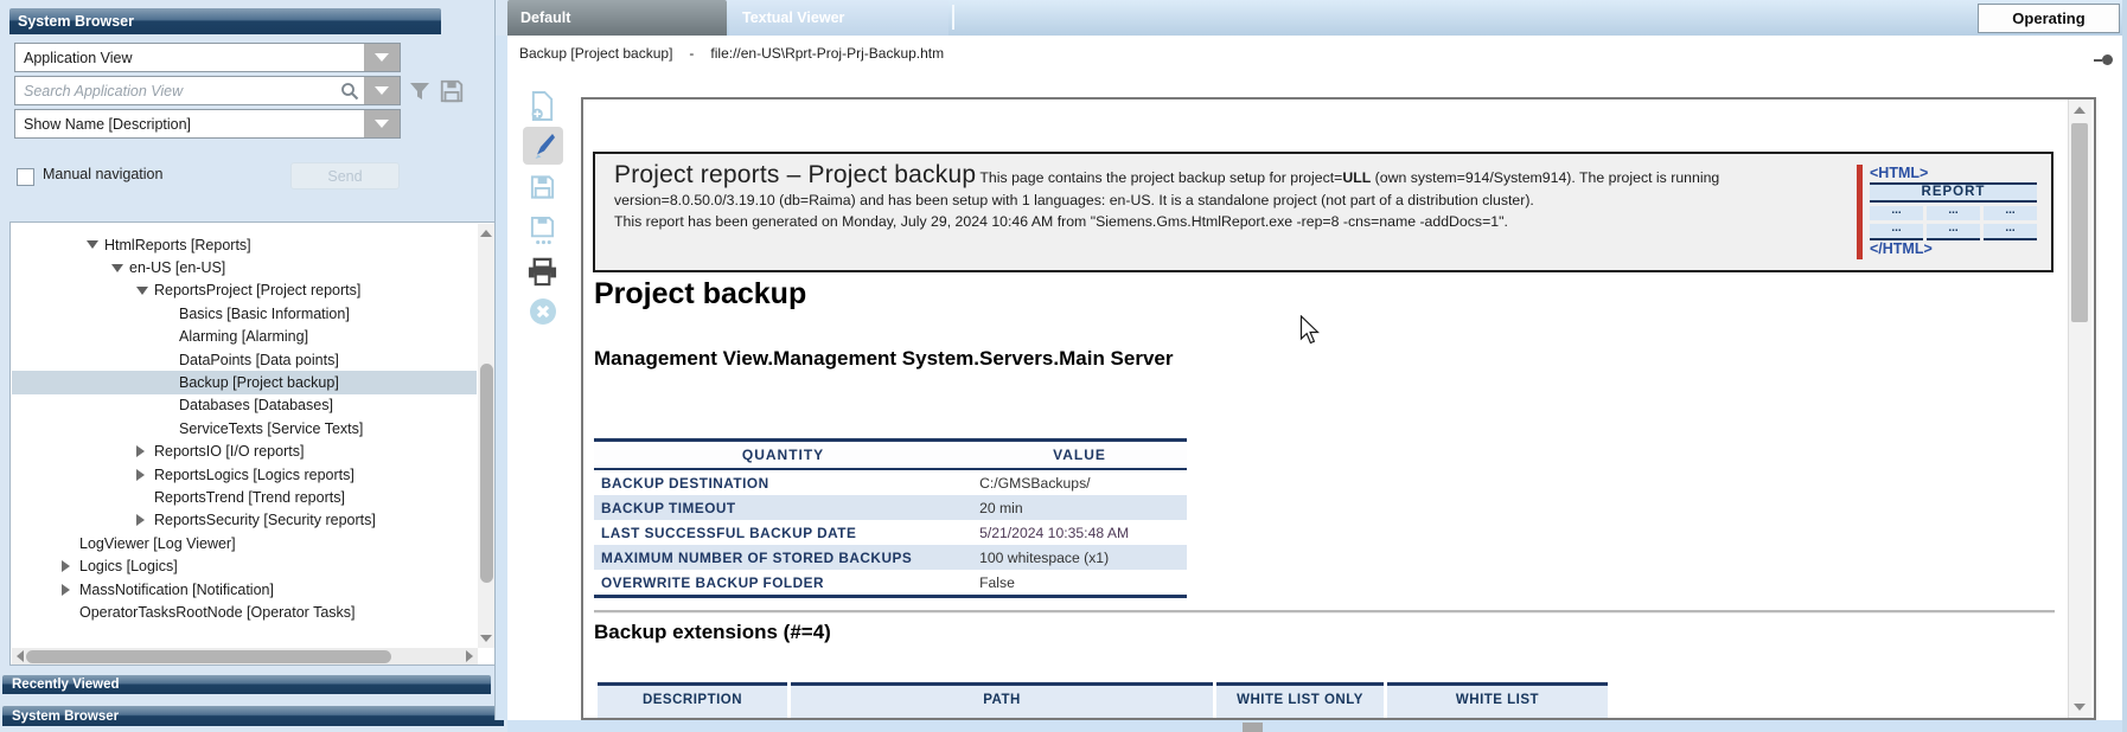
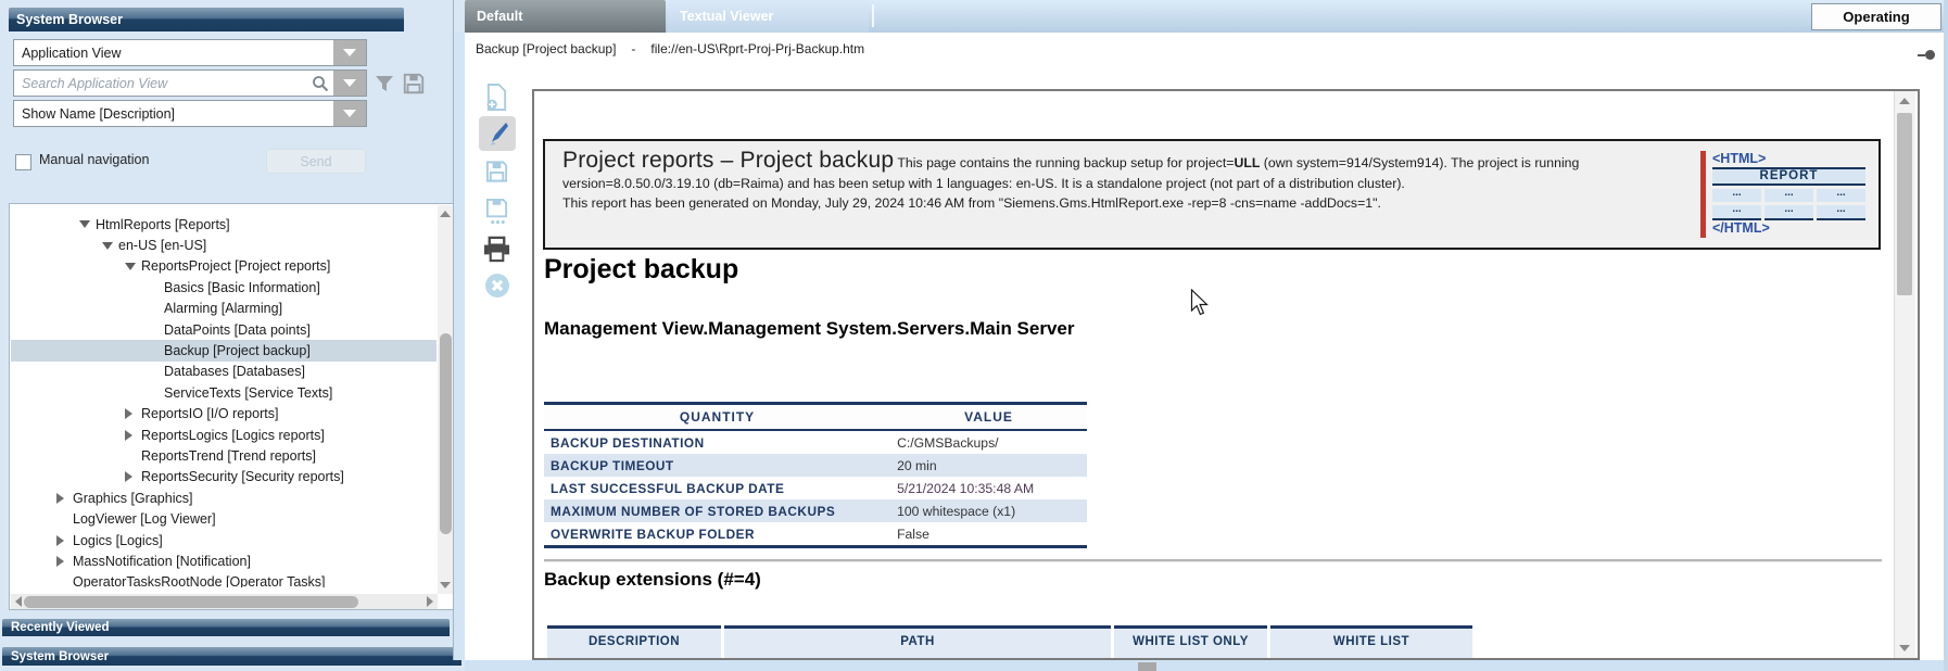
  System Browser
  Application View
  Search Application View
  Show Name [Description]
  Manual navigation
  Send
  HtmlReports [Reports]
  en-US [en-US]
  ReportsProject [Project reports]
  Basics [Basic Information]
  Alarming [Alarming]
  DataPoints [Data points]
  Backup [Project backup]
  Databases [Databases]
  ServiceTexts [Service Texts]
  ReportsIO [I/O reports]
  ReportsLogics [Logics reports]
  ReportsTrend [Trend reports]
  ReportsSecurity [Security reports]
+ Graphics [Graphics]
  LogViewer [Log Viewer]
  Logics [Logics]
  MassNotification [Notification]
  OperatorTasksRootNode [Operator Tasks]
  Recently Viewed
  System Browser
  Default
  Textual Viewer
  Operating
  Backup [Project backup]
  -
  file://en-US\Rprt-Proj-Prj-Backup.htm
- Project reports – Project backup This page contains the project backup setup for project=ULL (own system=914/System914). The project is running version=8.0.50.0/3.19.10 (db=Raima) and has been setup with 1 languages: en-US. It is a standalone project (not part of a distribution cluster).
+ Project reports – Project backup This page contains the running backup setup for project=ULL (own system=914/System914). The project is running version=8.0.50.0/3.19.10 (db=Raima) and has been setup with 1 languages: en-US. It is a standalone project (not part of a distribution cluster).
  This report has been generated on Monday, July 29, 2024 10:46 AM from "Siemens.Gms.HtmlReport.exe -rep=8 -cns=name -addDocs=1".
  <HTML>
  REPORT
  ...
  ...
  ...
  ...
  ...
  ...
  </HTML>
  Project backup
  Management View.Management System.Servers.Main Server
  QUANTITY	VALUE
  BACKUP DESTINATION	C:/GMSBackups/
  BACKUP TIMEOUT	20 min
  LAST SUCCESSFUL BACKUP DATE	5/21/2024 10:35:48 AM
  MAXIMUM NUMBER OF STORED BACKUPS	100 whitespace (x1)
  OVERWRITE BACKUP FOLDER	False
  Backup extensions (#=4)
  DESCRIPTION	PATH	WHITE LIST ONLY	WHITE LIST
